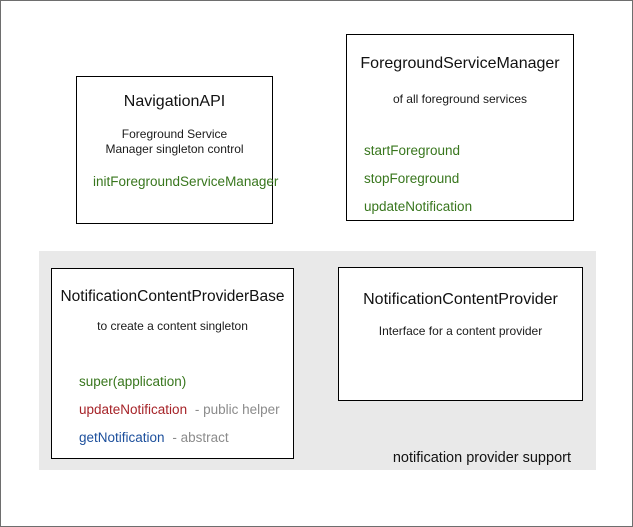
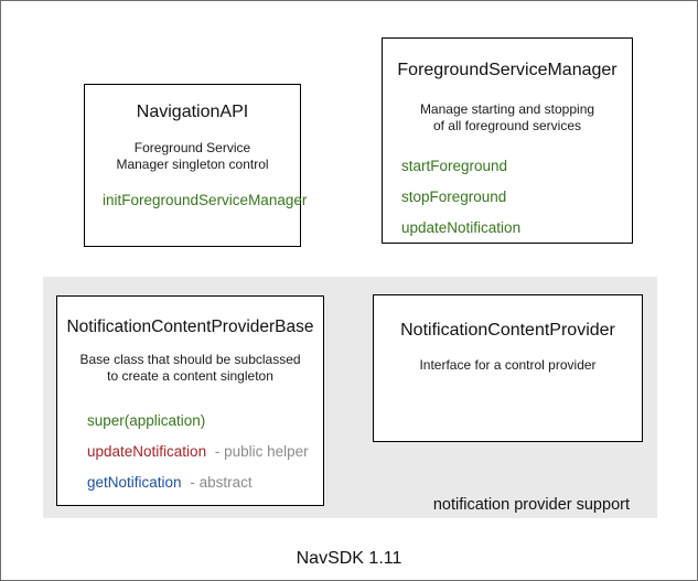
  NavigationAPI
  Foreground Service
  Manager singleton control
  initForegroundServiceManager
  ForegroundServiceManager
+ Manage starting and stopping
  of all foreground services
  startForeground
  stopForeground
  updateNotification
  NotificationContentProviderBase
+ Base class that should be subclassed
  to create a content singleton
  super(application)
  updateNotification - public helper
  getNotification - abstract
  NotificationContentProvider
- Interface for a content provider
+ Interface for a control provider
  notification provider support
+ NavSDK 1.11
